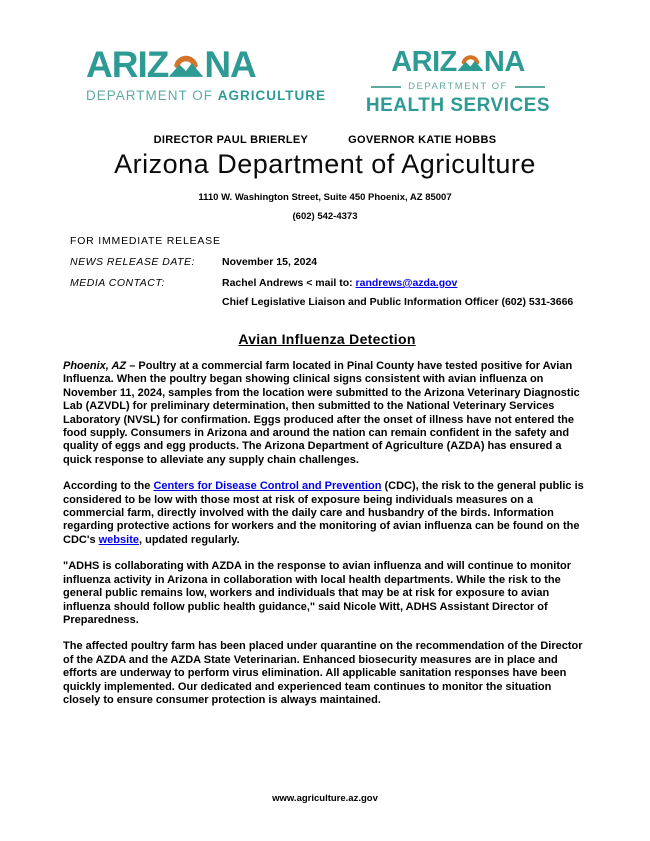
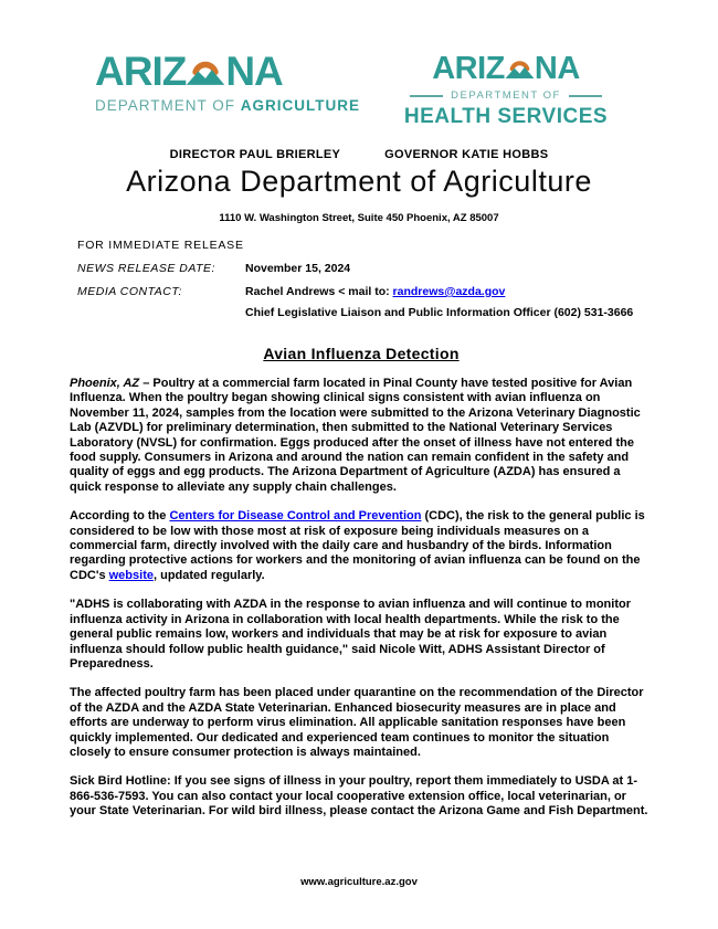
  ARIZ NA
  DEPARTMENT OF AGRICULTURE
  ARIZ NA
  DEPARTMENT OF
  HEALTH SERVICES
  DIRECTOR PAUL BRIERLEY
  GOVERNOR KATIE HOBBS
  Arizona Department of Agriculture
  1110 W. Washington Street, Suite 450 Phoenix, AZ 85007
- (602) 542-4373
  FOR IMMEDIATE RELEASE
  NEWS RELEASE DATE:
  November 15, 2024
  MEDIA CONTACT:
  Rachel Andrews < mail to: randrews@azda.gov
  Chief Legislative Liaison and Public Information Officer (602) 531-3666
  Avian Influenza Detection
  Phoenix, AZ – Poultry at a commercial farm located in Pinal County have tested positive for Avian Influenza. When the poultry began showing clinical signs consistent with avian influenza on November 11, 2024, samples from the location were submitted to the Arizona Veterinary Diagnostic Lab (AZVDL) for preliminary determination, then submitted to the National Veterinary Services Laboratory (NVSL) for confirmation. Eggs produced after the onset of illness have not entered the food supply. Consumers in Arizona and around the nation can remain confident in the safety and quality of eggs and egg products. The Arizona Department of Agriculture (AZDA) has ensured a quick response to alleviate any supply chain challenges.
  According to the Centers for Disease Control and Prevention (CDC), the risk to the general public is considered to be low with those most at risk of exposure being individuals measures on a commercial farm, directly involved with the daily care and husbandry of the birds. Information regarding protective actions for workers and the monitoring of avian influenza can be found on the CDC's website, updated regularly.
  "ADHS is collaborating with AZDA in the response to avian influenza and will continue to monitor influenza activity in Arizona in collaboration with local health departments. While the risk to the general public remains low, workers and individuals that may be at risk for exposure to avian influenza should follow public health guidance," said Nicole Witt, ADHS Assistant Director of Preparedness.
  The affected poultry farm has been placed under quarantine on the recommendation of the Director of the AZDA and the AZDA State Veterinarian. Enhanced biosecurity measures are in place and efforts are underway to perform virus elimination. All applicable sanitation responses have been quickly implemented. Our dedicated and experienced team continues to monitor the situation closely to ensure consumer protection is always maintained.
+ Sick Bird Hotline: If you see signs of illness in your poultry, report them immediately to USDA at 1-866-536-7593. You can also contact your local cooperative extension office, local veterinarian, or your State Veterinarian. For wild bird illness, please contact the Arizona Game and Fish Department.
  www.agriculture.az.gov
